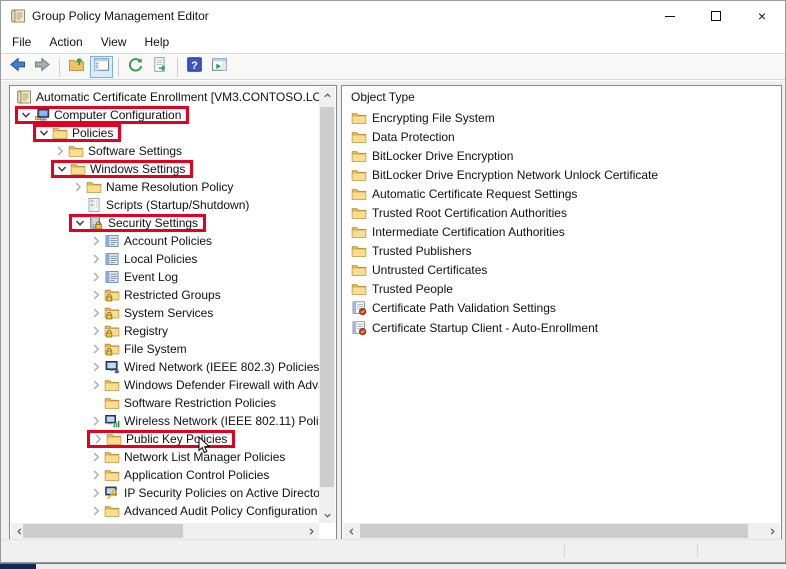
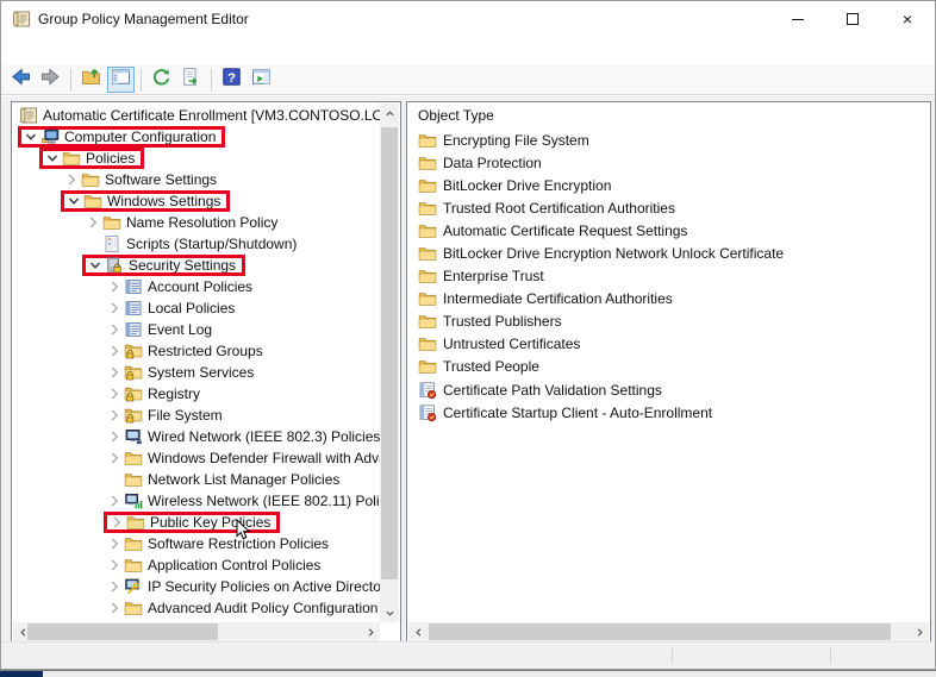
  Group Policy Management Editor
  ×
- File
- Action
- View
- Help
  ?
  Automatic Certificate Enrollment [VM3.CONTOSO.LO
  Computer Configuration
  Policies
  Software Settings
  Windows Settings
  Name Resolution Policy
  Scripts (Startup/Shutdown)
  Security Settings
  Account Policies
  Local Policies
  Event Log
  Restricted Groups
  System Services
  Registry
  File System
  Wired Network (IEEE 802.3) Policies
  Windows Defender Firewall with Adv
- Software Restriction Policies
+ Network List Manager Policies
  Wireless Network (IEEE 802.11) Poli
  Public Key Policies
- Network List Manager Policies
+ Software Restriction Policies
  Application Control Policies
  IP Security Policies on Active Directo
  Advanced Audit Policy Configuration
  Object Type
  Encrypting File System
  Data Protection
  BitLocker Drive Encryption
- BitLocker Drive Encryption Network Unlock Certificate
+ Trusted Root Certification Authorities
  Automatic Certificate Request Settings
- Trusted Root Certification Authorities
+ BitLocker Drive Encryption Network Unlock Certificate
+ Enterprise Trust
  Intermediate Certification Authorities
  Trusted Publishers
  Untrusted Certificates
  Trusted People
  Certificate Path Validation Settings
  Certificate Startup Client - Auto-Enrollment
